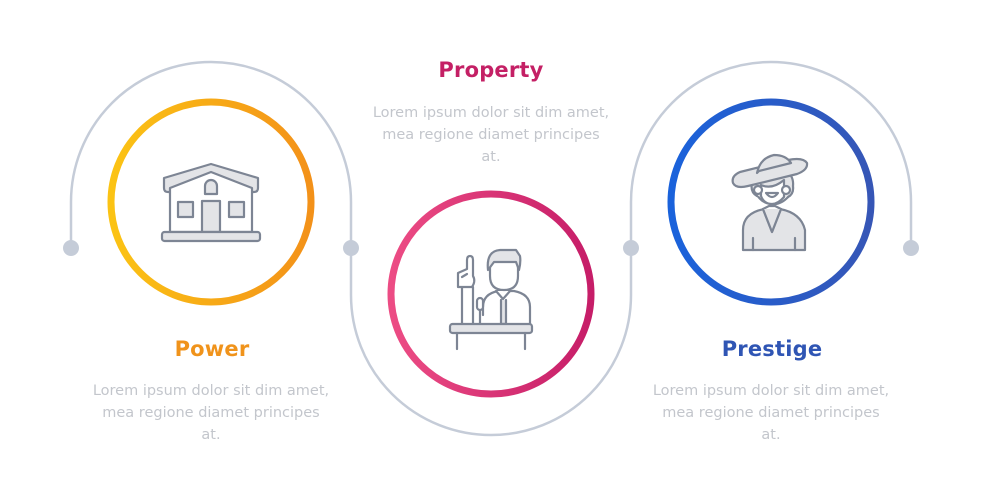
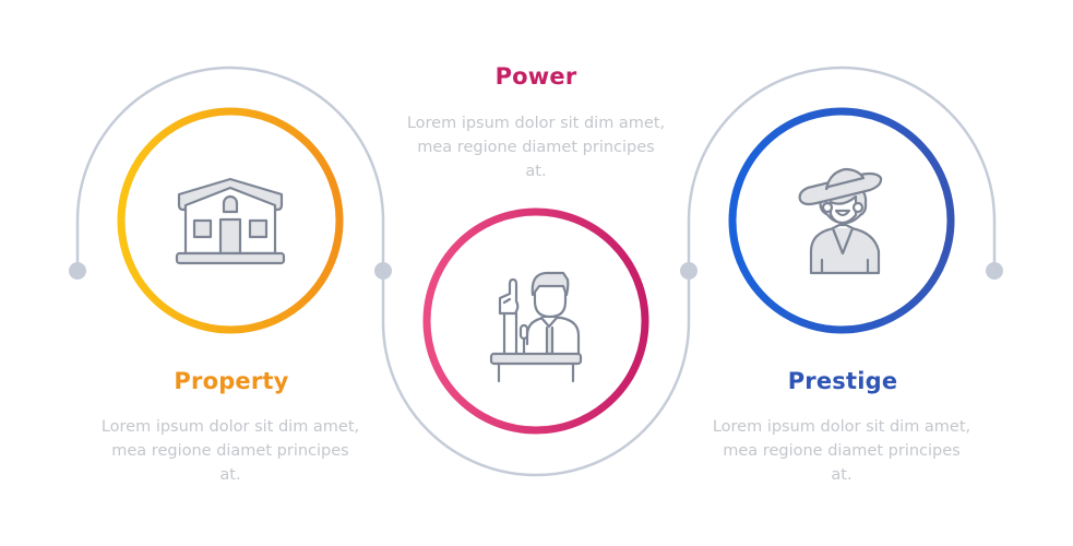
- Property
+ Power
  Lorem ipsum dolor sit dim amet, mea regione diamet principes at.
- Power
+ Property
  Lorem ipsum dolor sit dim amet, mea regione diamet principes at.
  Prestige
  Lorem ipsum dolor sit dim amet, mea regione diamet principes at.
